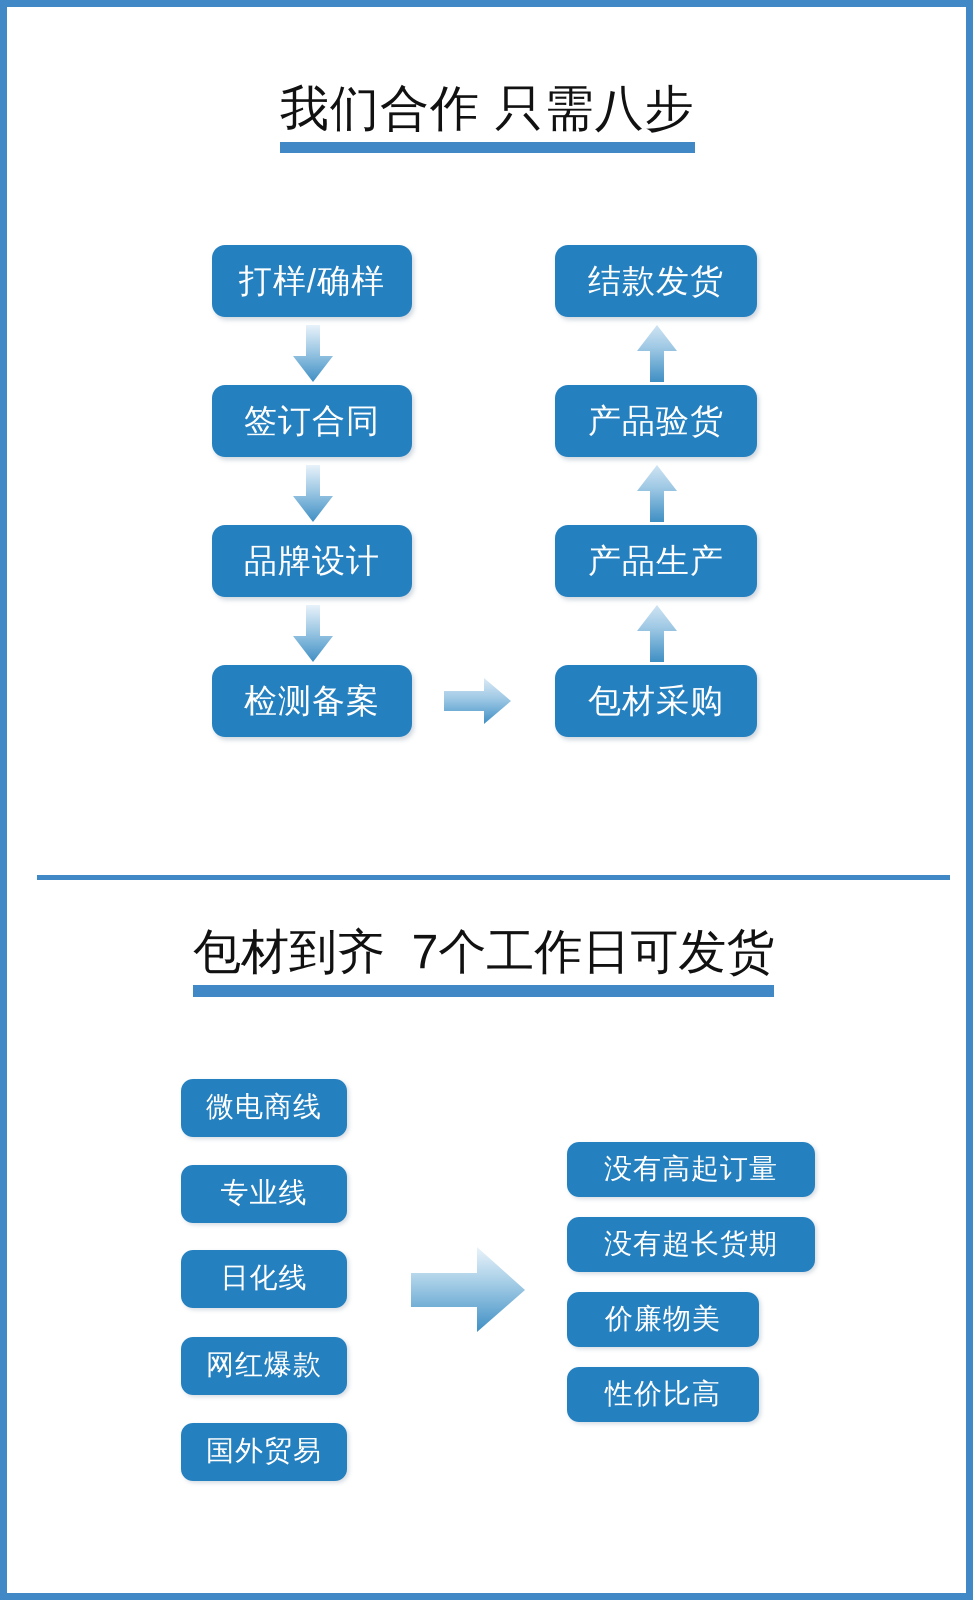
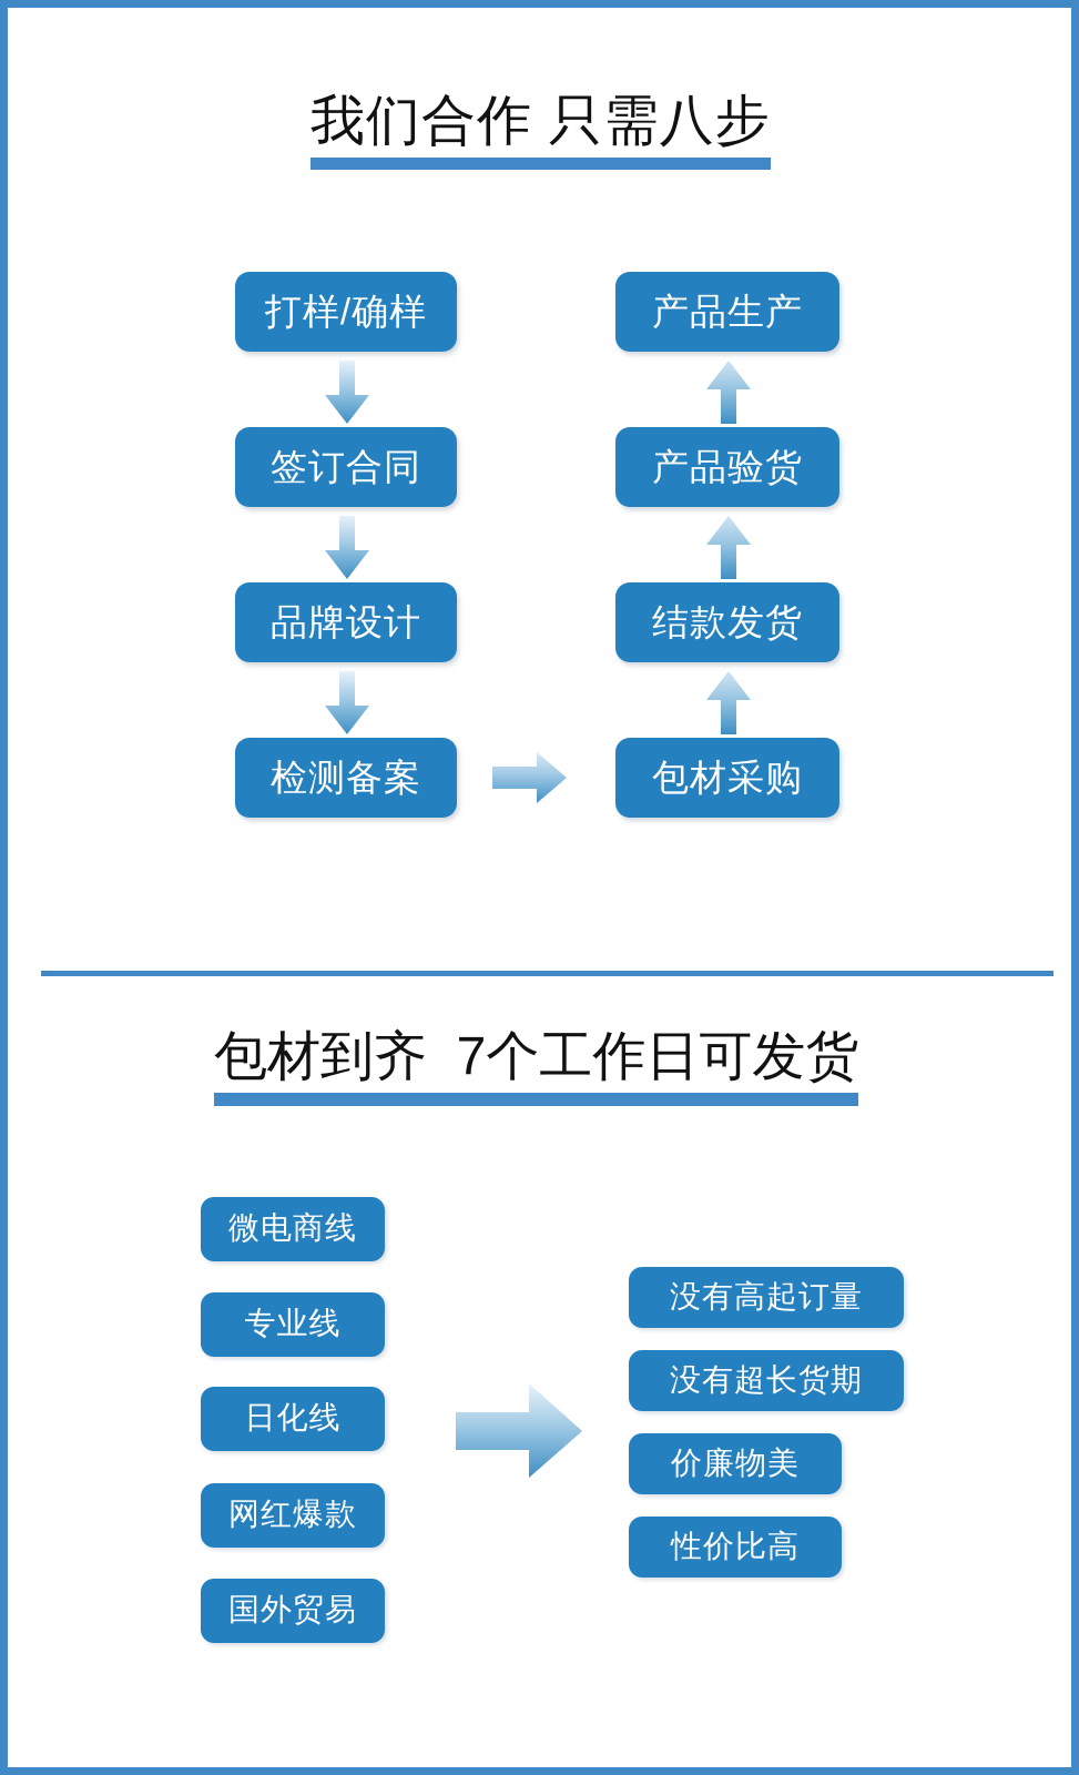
  我们合作 只需八步
  打样/确样
  签订合同
  品牌设计
  检测备案
- 结款发货
+ 产品生产
  产品验货
- 产品生产
+ 结款发货
  包材采购
  包材到齐 7个工作日可发货
  微电商线
  专业线
  日化线
  网红爆款
  国外贸易
  没有高起订量
  没有超长货期
  价廉物美
  性价比高
